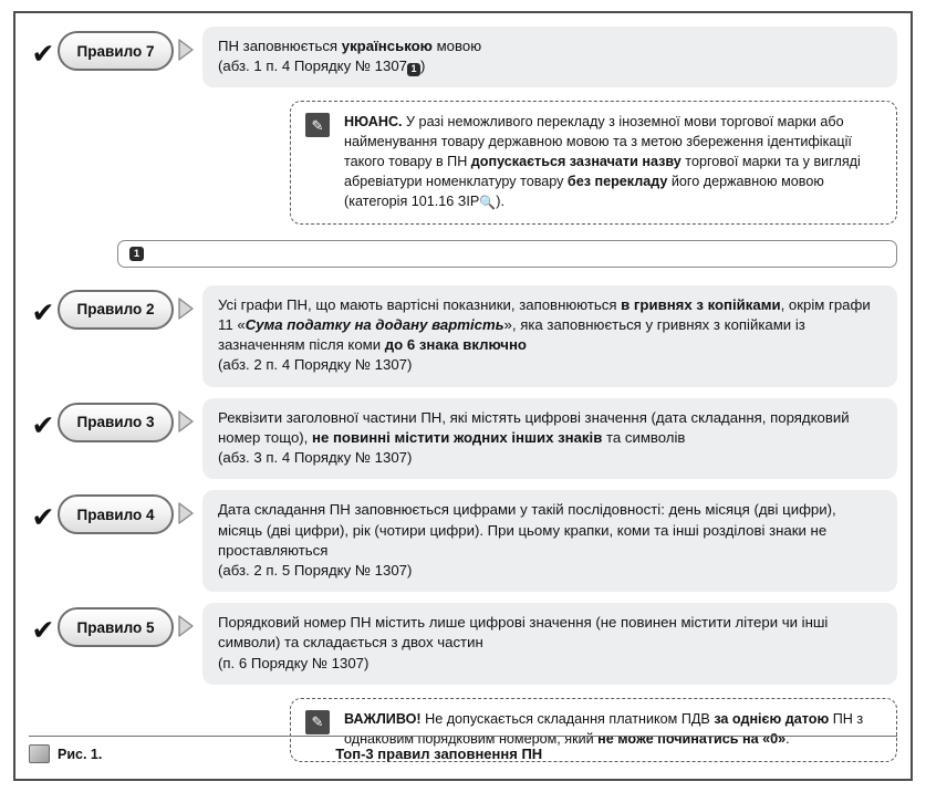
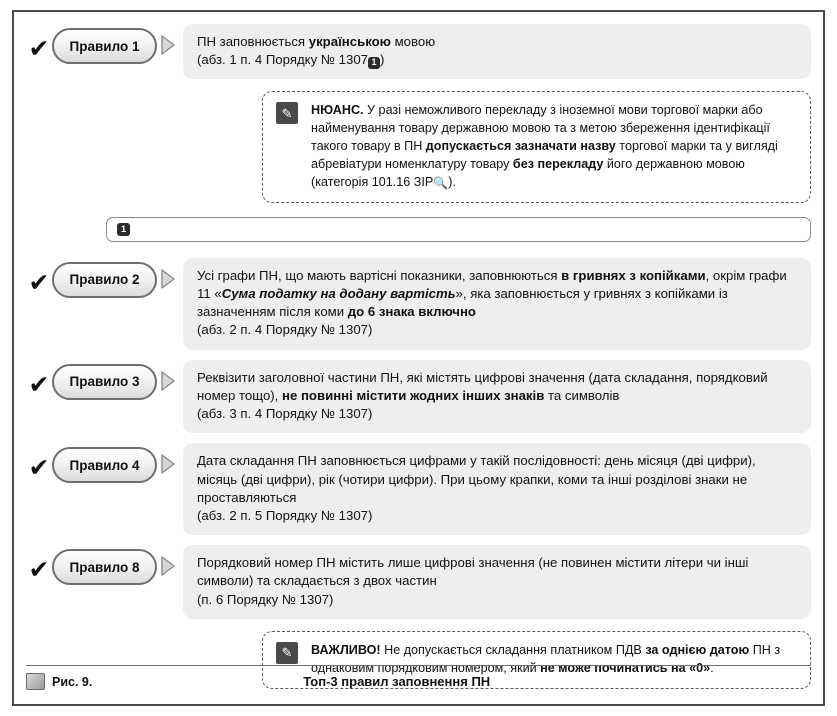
  ✔
- Правило 7
+ Правило 1
  ПН заповнюється українською мовою
  (абз. 1 п. 4 Порядку № 1307 1 )
  ✎
  НЮАНС. У разі неможливого перекладу з іноземної мови торгової марки або найменування товару державною мовою та з метою збереження ідентифікації такого товару в ПН допускається зазначати назву торгової марки та у вигляді абревіатури номенклатуру товару без перекладу його державною мовою (категорія 101.16 ЗІР🔍).
  1
  ✔
  Правило 2
  Усі графи ПН, що мають вартісні показники, заповнюються в гривнях з копійками, окрім графи 11 «Сума податку на додану вартість», яка заповнюється у гривнях з копійками із зазначенням після коми до 6 знака включно
  (абз. 2 п. 4 Порядку № 1307)
  ✔
  Правило 3
  Реквізити заголовної частини ПН, які містять цифрові значення (дата складання, порядковий номер тощо), не повинні містити жодних інших знаків та символів
  (абз. 3 п. 4 Порядку № 1307)
  ✔
  Правило 4
  Дата складання ПН заповнюється цифрами у такій послідовності: день місяця (дві цифри), місяць (дві цифри), рік (чотири цифри). При цьому крапки, коми та інші розділові знаки не проставляються
  (абз. 2 п. 5 Порядку № 1307)
  ✔
- Правило 5
+ Правило 8
  Порядковий номер ПН містить лише цифрові значення (не повинен містити літери чи інші символи) та складається з двох частин
  (п. 6 Порядку № 1307)
  ✎
  ВАЖЛИВО! Не допускається складання платником ПДВ за однією датою ПН з однаковим порядковим номером, який не може починатись на «0».
- Рис. 1.
+ Рис. 9.
  Топ-3 правил заповнення ПН
